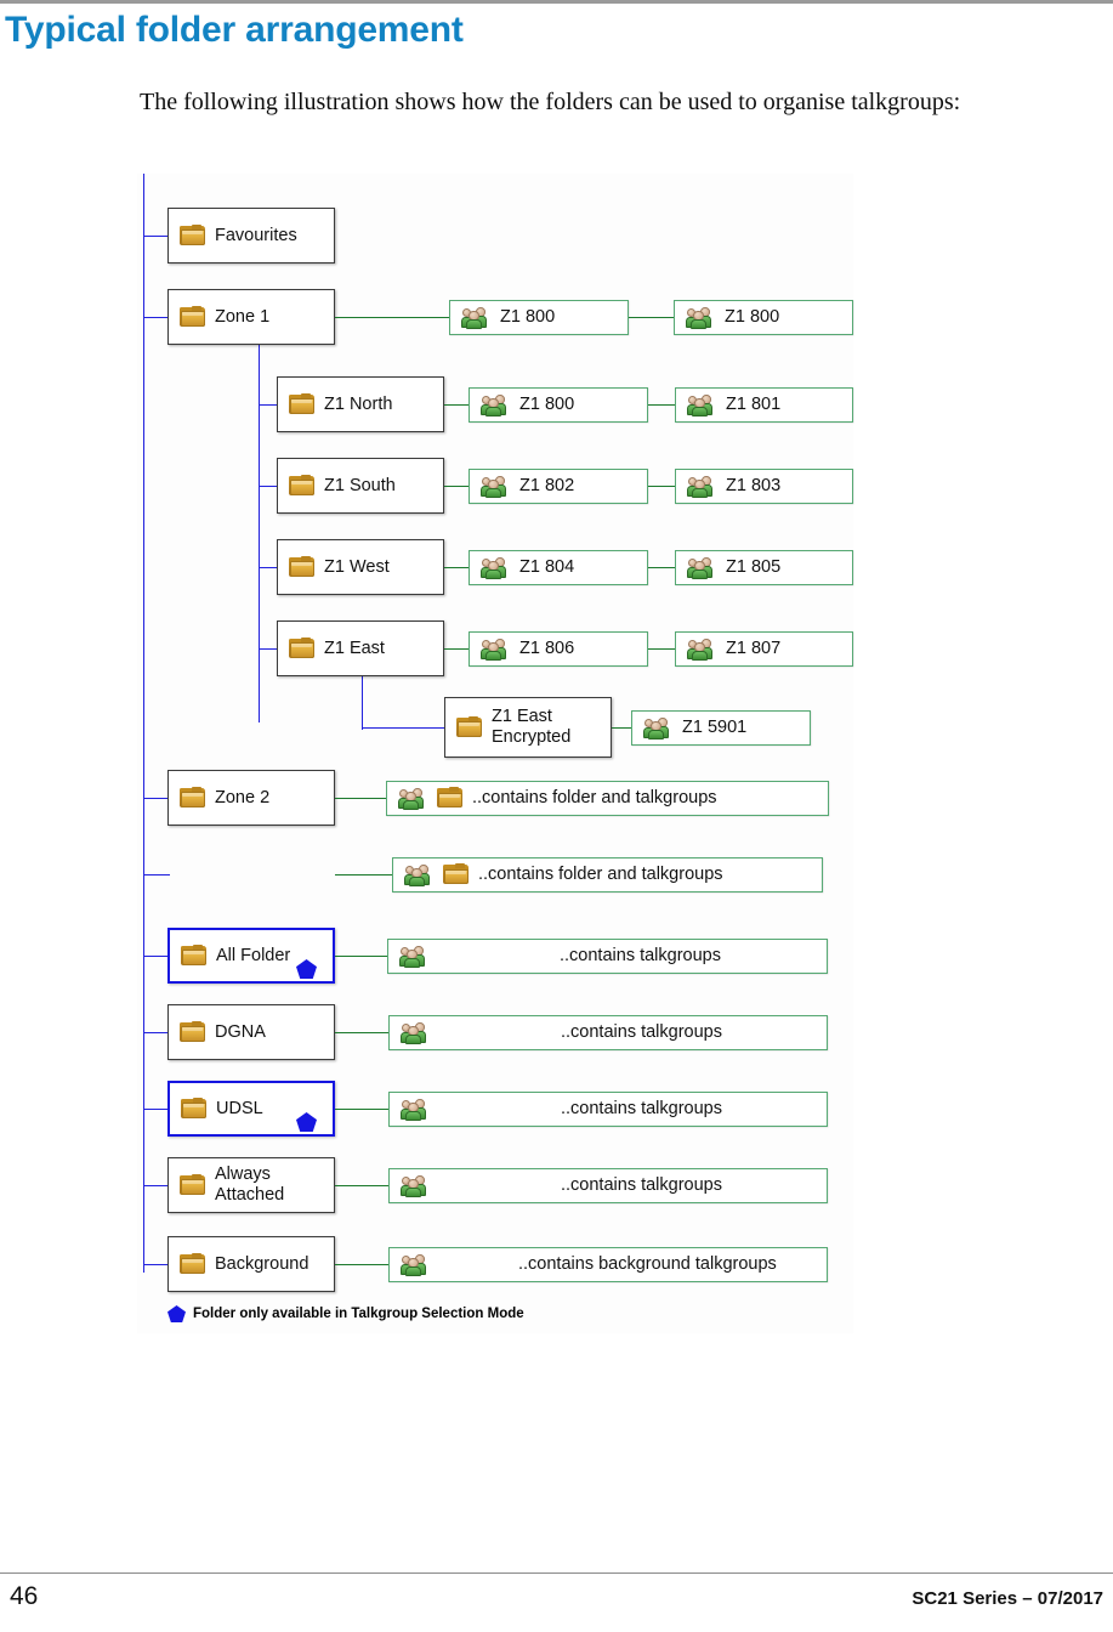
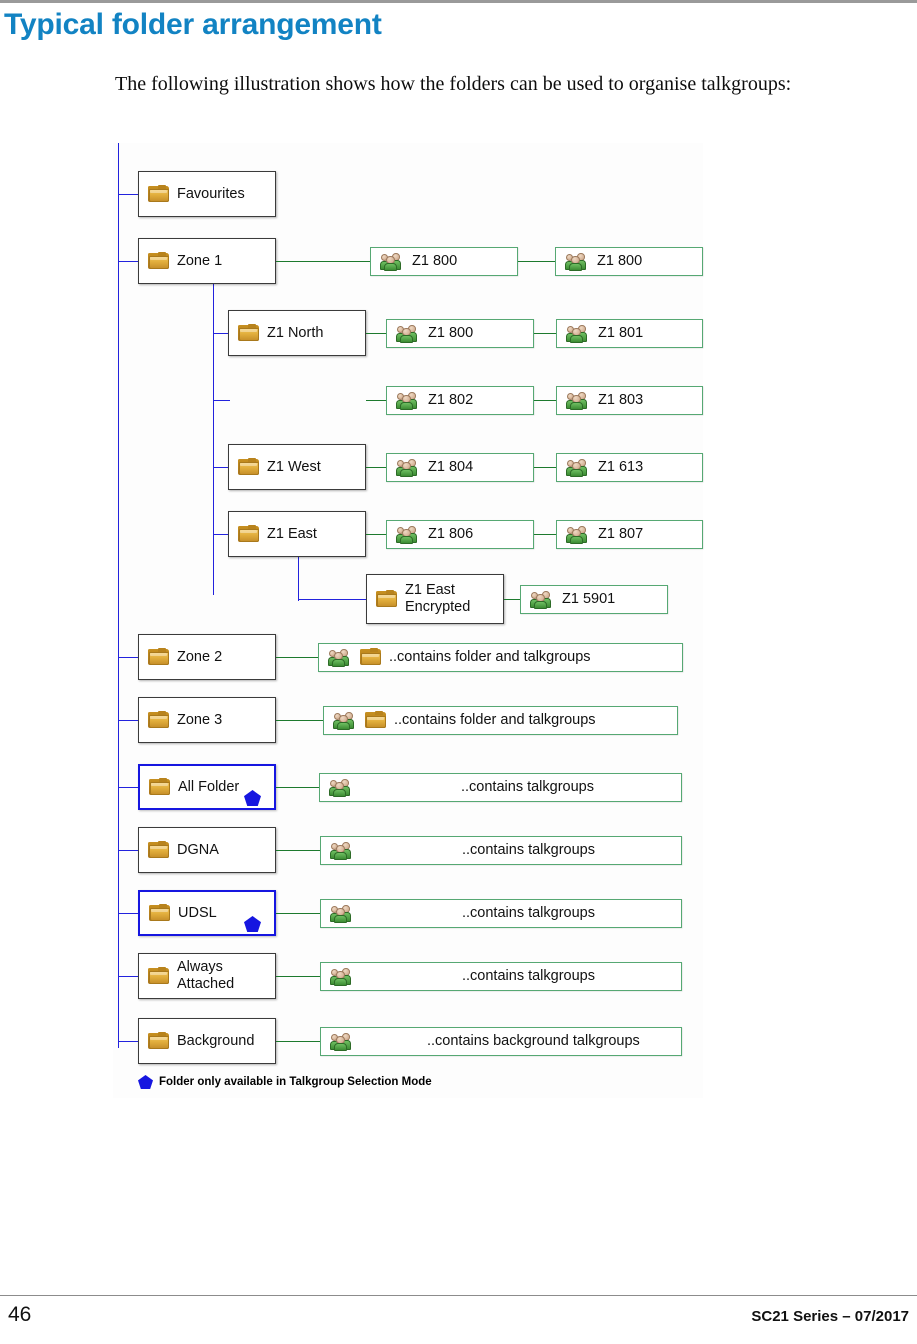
  Typical folder arrangement
  The following illustration shows how the folders can be used to organise talkgroups:
  Favourites
  Zone 1
  Z1 800
  Z1 800
  Z1 North
  Z1 800
  Z1 801
- Z1 South
  Z1 802
  Z1 803
  Z1 West
  Z1 804
- Z1 805
+ Z1 613
  Z1 East
  Z1 806
  Z1 807
  Z1 East
  Encrypted
  Z1 5901
  Zone 2
  ..contains folder and talkgroups
+ Zone 3
  ..contains folder and talkgroups
  All Folder
  ..contains talkgroups
  DGNA
  ..contains talkgroups
  UDSL
  ..contains talkgroups
  Always
  Attached
  ..contains talkgroups
  Background
  ..contains background talkgroups
  Folder only available in Talkgroup Selection Mode
  46
  SC21 Series – 07/2017
